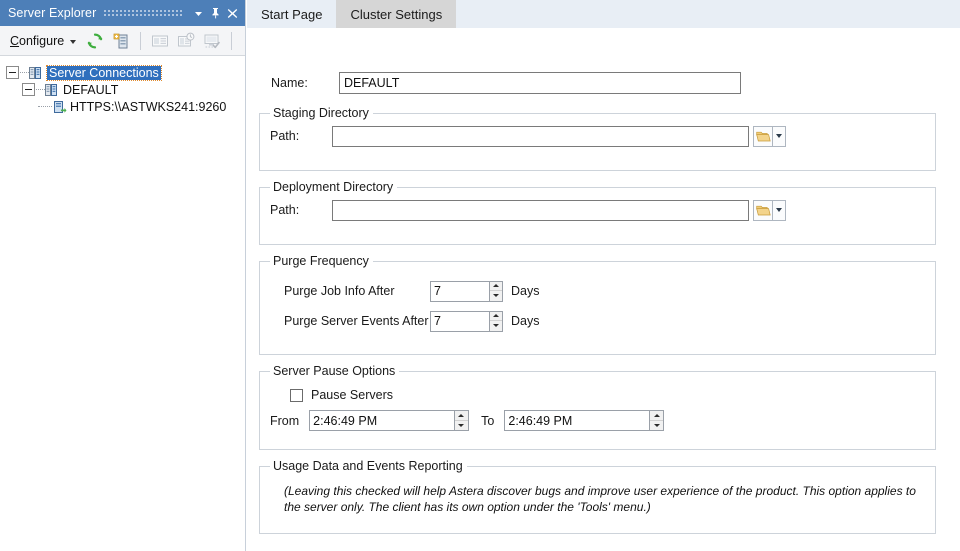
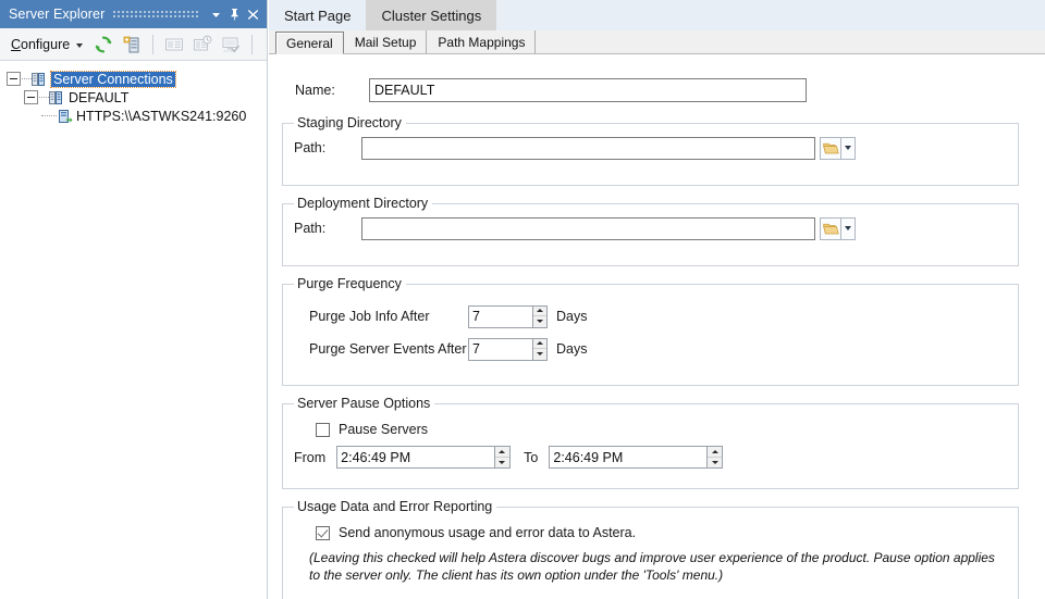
  Server Explorer
  Configure
  Server Connections
  DEFAULT
  HTTPS:\\ASTWKS241:9260
  Start Page
  Cluster Settings
+ General
+ Mail Setup
+ Path Mappings
  Name:
  DEFAULT
  Staging Directory
  Path:
  Deployment Directory
  Path:
  Purge Frequency
  Purge Job Info After
  7
  Days
  Purge Server Events After
  7
  Days
  Server Pause Options
  Pause Servers
  From
  2:46:49 PM
  To
  2:46:49 PM
- Usage Data and Events Reporting
+ Usage Data and Error Reporting
+ Send anonymous usage and error data to Astera.
- (Leaving this checked will help Astera discover bugs and improve user experience of the product. This option applies to the server only. The client has its own option under the 'Tools' menu.)
+ (Leaving this checked will help Astera discover bugs and improve user experience of the product. Pause option applies to the server only. The client has its own option under the 'Tools' menu.)
